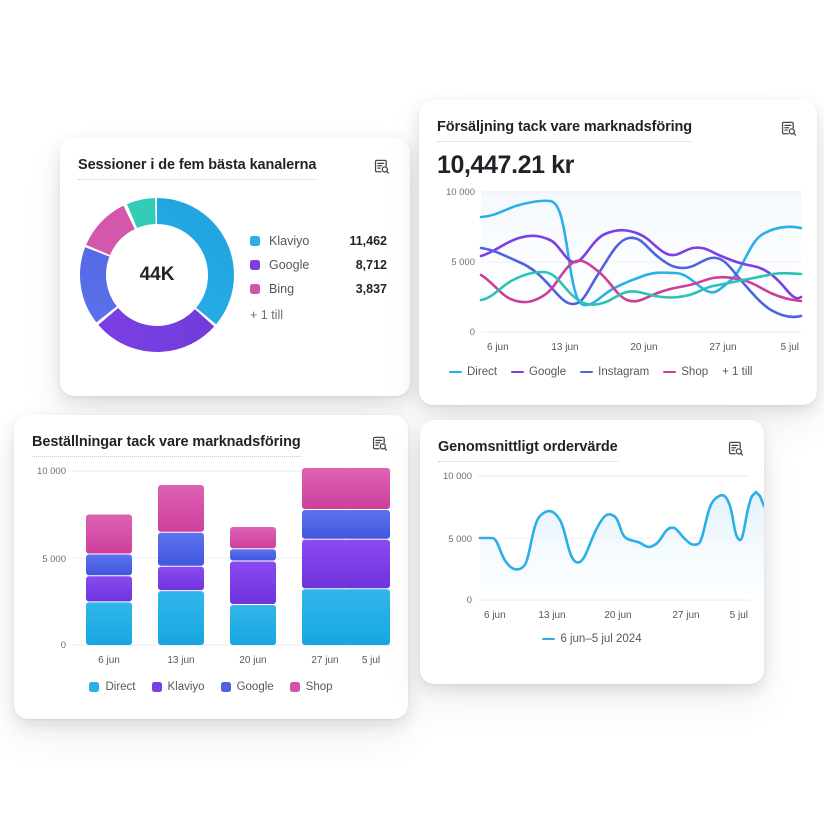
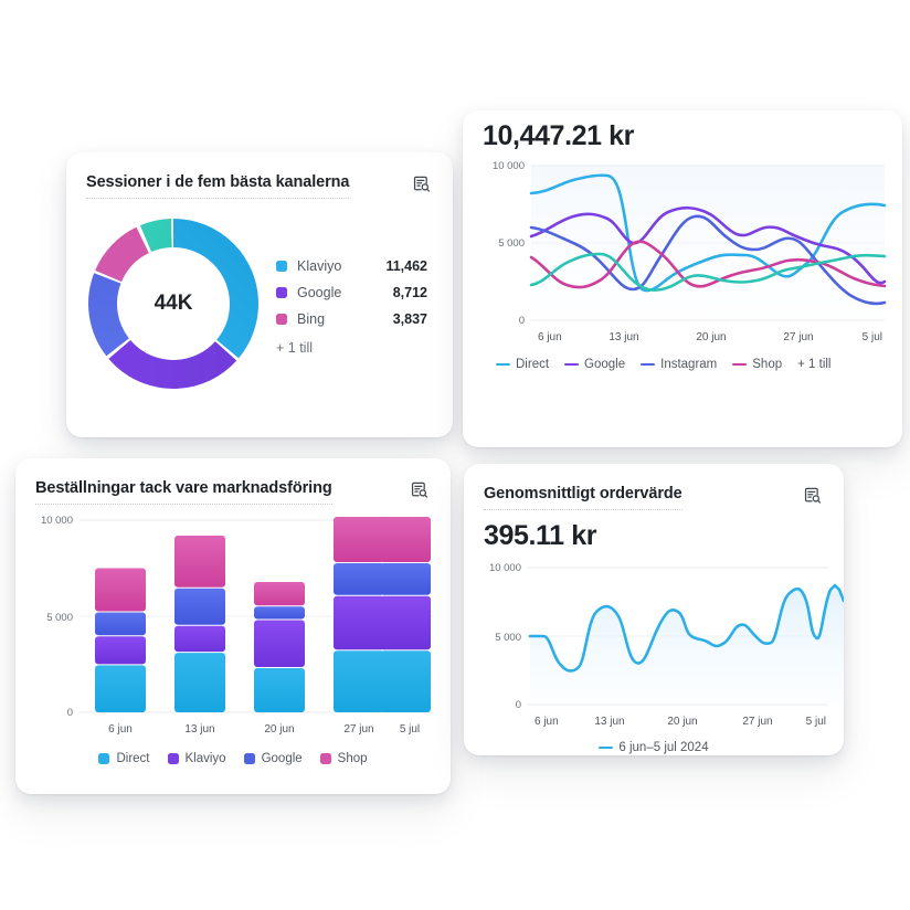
  Sessioner i de fem bästa kanalerna
  44K
  Klaviyo
  11,462
  Google
  8,712
  Bing
  3,837
  + 1 till
- Försäljning tack vare marknadsföring
  10,447.21 kr
  10 000
  5 000
  0
  6 jun
  13 jun
  20 jun
  27 jun
  5 jul
  Direct
  Google
  Instagram
  Shop
  + 1 till
  Beställningar tack vare marknadsföring
  10 000
  5 000
  0
  6 jun
  13 jun
  20 jun
  27 jun
  5 jul
  Direct
  Klaviyo
  Google
  Shop
  Genomsnittligt ordervärde
+ 395.11 kr
  10 000
  5 000
  0
  6 jun
  13 jun
  20 jun
  27 jun
  5 jul
  6 jun–5 jul 2024
